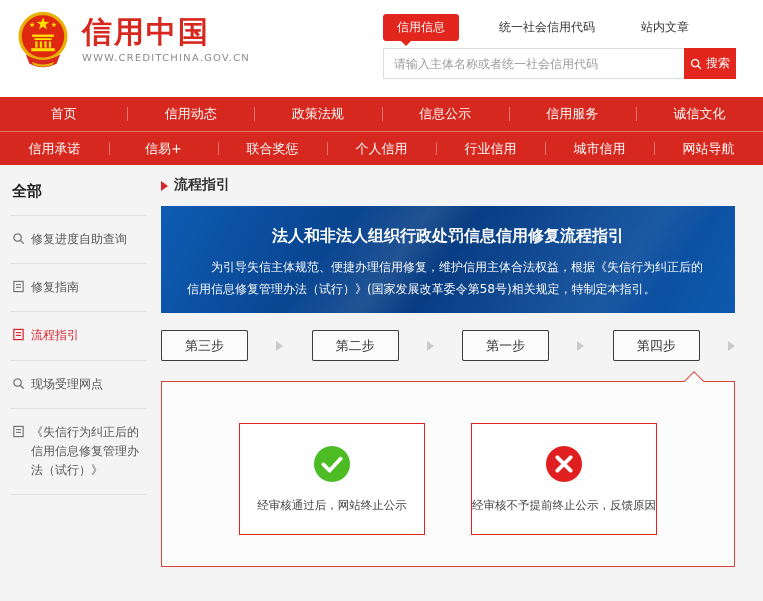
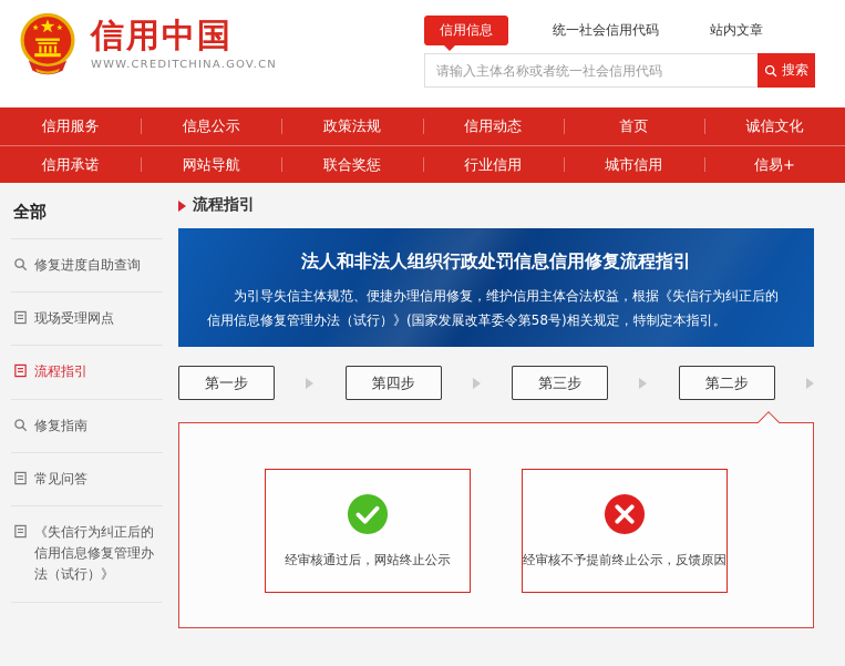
  信用中国
  WWW.CREDITCHINA.GOV.CN
  信用信息
  统一社会信用代码
  站内文章
  请输入主体名称或者统一社会信用代码
  搜索
- 首页
+ 信用服务
- 信用动态
+ 信息公示
  政策法规
- 信息公示
+ 信用动态
- 信用服务
+ 首页
  诚信文化
  信用承诺
- 信易+
+ 网站导航
  联合奖惩
- 个人信用
  行业信用
  城市信用
- 网站导航
+ 信易+
  全部
  修复进度自助查询
- 修复指南
+ 现场受理网点
  流程指引
- 现场受理网点
+ 修复指南
+ 常见问答
  《失信行为纠正后的信用信息修复管理办法（试行）》
  流程指引
  法人和非法人组织行政处罚信息信用修复流程指引
  为引导失信主体规范、便捷办理信用修复，维护信用主体合法权益，根据《失信行为纠正后的信用信息修复管理办法（试行）》(国家发展改革委令第58号)相关规定，特制定本指引。
- 第三步
+ 第一步
- 第二步
+ 第四步
- 第一步
+ 第三步
- 第四步
+ 第二步
  经审核通过后，网站终止公示
  经审核不予提前终止公示，反馈原因
